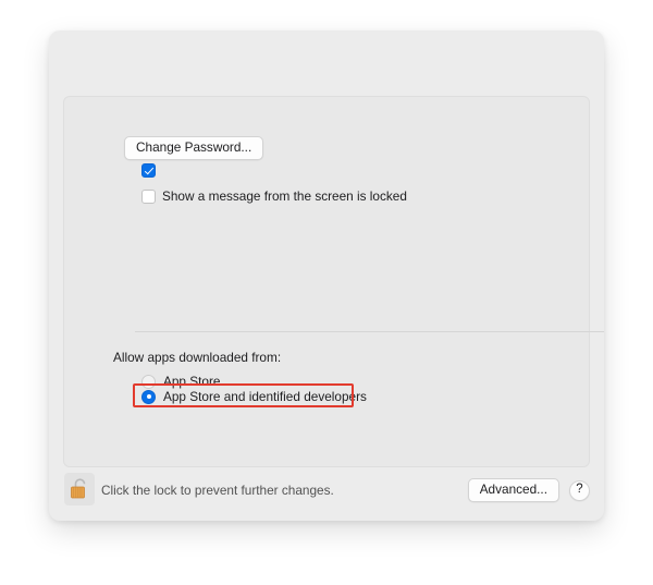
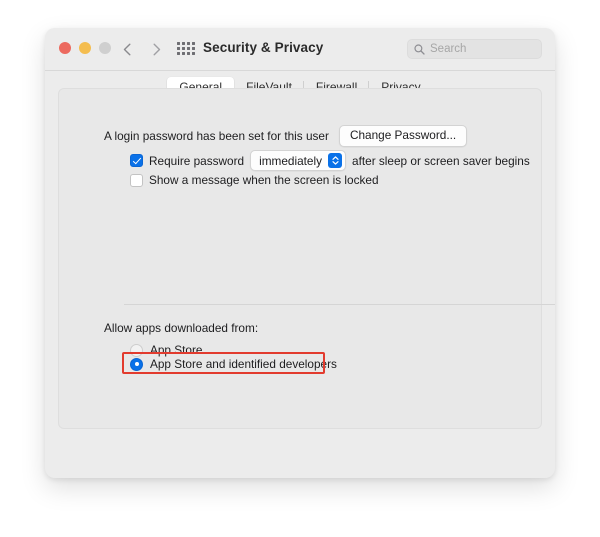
+ Security & Privacy
+ Search
+ General
+ FileVault
+ Firewall
+ Privacy
+ A login password has been set for this user
  Change Password...
+ Require password
+ immediately
+ after sleep or screen saver begins
- Show a message from the screen is locked
+ Show a message when the screen is locked
  Allow apps downloaded from:
  App Store
  App Store and identified developers
- Click the lock to prevent further changes.
- Advanced...
- ?
